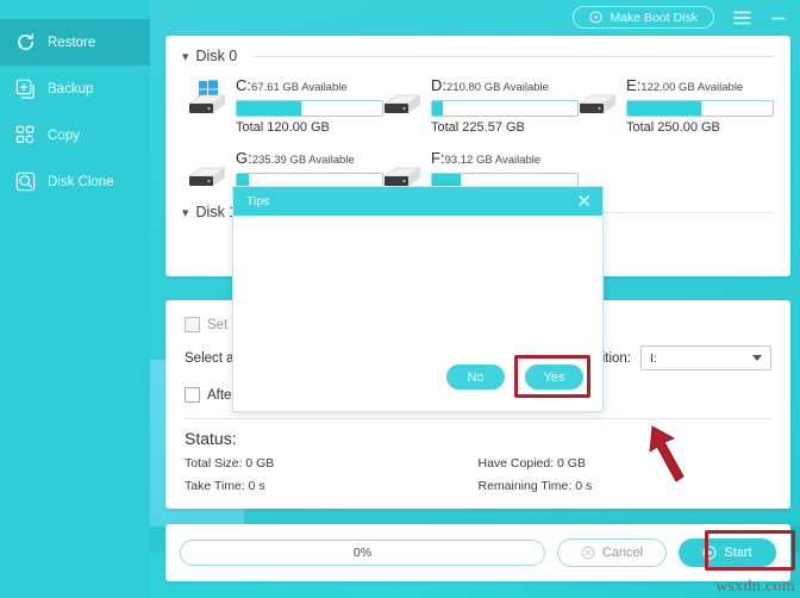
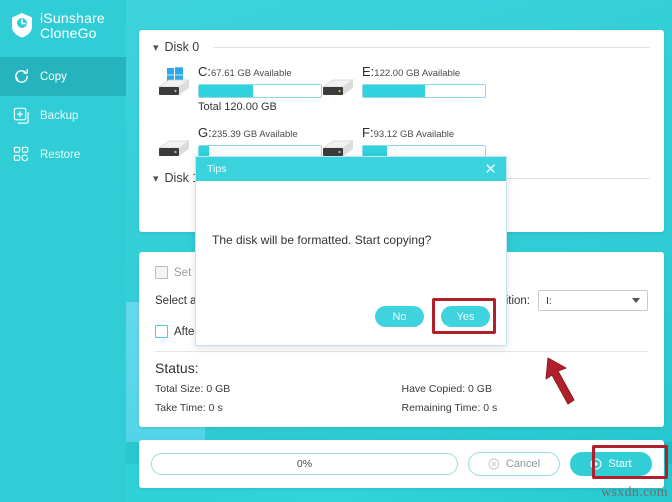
+ iSunshare
+ CloneGo
- Restore
+ Copy
  Backup
- Copy
+ Restore
- Disk Clone
- Make Boot Disk
  ▾
  Disk 0
  C:67.61 GB Available
  Total 120.00 GB
- D:210.80 GB Available
- Total 225.57 GB
  E:122.00 GB Available
- Total 250.00 GB
  G:235.39 GB Available
  F:93.12 GB Available
  ▾
  Disk
  Set
  Select a
  I:
  Afte
  Status:
  Total Size: 0 GB
  Have Copied: 0 GB
  Take Time: 0 s
  Remaining Time: 0 s
  0%
  Cancel
  Start
  Tips
  ✕
+ The disk will be formatted. Start copying?
  No
  Yes
  wsxdn.com
